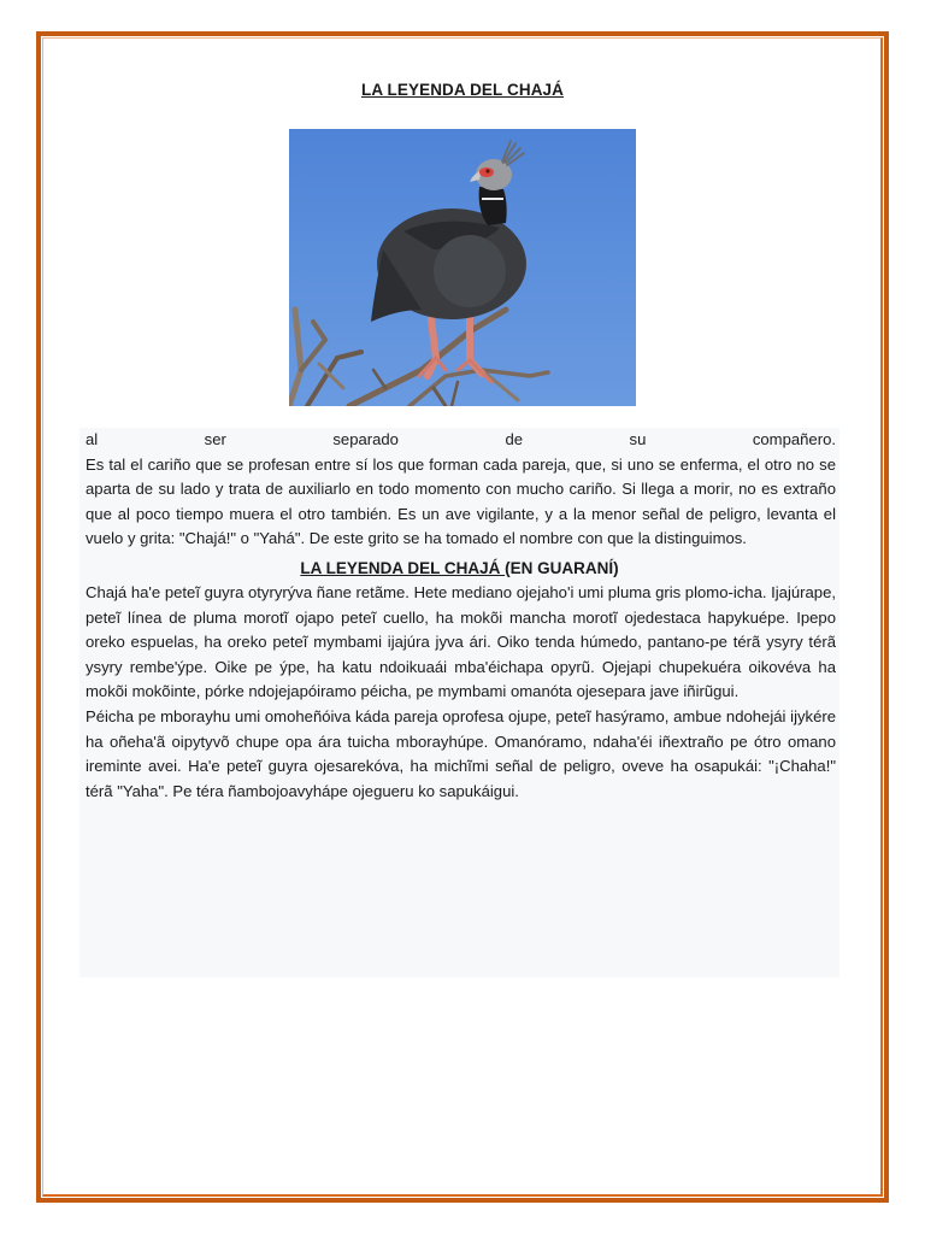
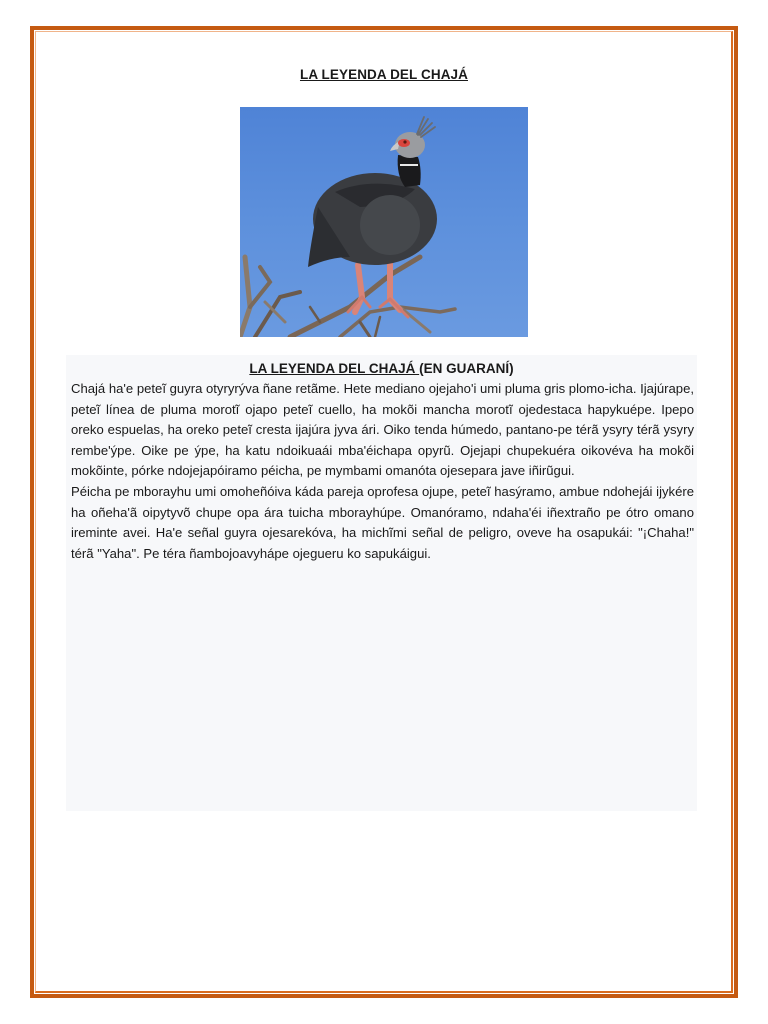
  LA LEYENDA DEL CHAJÁ
- al ser separado de su compañero.
- Es tal el cariño que se profesan entre sí los que forman cada pareja, que, si uno se enferma, el otro no se aparta de su lado y trata de auxiliarlo en todo momento con mucho cariño. Si llega a morir, no es extraño que al poco tiempo muera el otro también. Es un ave vigilante, y a la menor señal de peligro, levanta el vuelo y grita: "Chajá!" o "Yahá". De este grito se ha tomado el nombre con que la distinguimos.
  LA LEYENDA DEL CHAJÁ (EN GUARANÍ)
- Chajá ha'e peteĩ guyra otyryrýva ñane retãme. Hete mediano ojejaho'i umi pluma gris plomo-icha. Ijajúrape, peteĩ línea de pluma morotĩ ojapo peteĩ cuello, ha mokõi mancha morotĩ ojedestaca hapykuépe. Ipepo oreko espuelas, ha oreko peteĩ mymbami ijajúra jyva ári. Oiko tenda húmedo, pantano-pe térã ysyry térã ysyry rembe'ýpe. Oike pe ýpe, ha katu ndoikuaái mba'éichapa opyrũ. Ojejapi chupekuéra oikovéva ha mokõi mokõinte, pórke ndojejapóiramo péicha, pe mymbami omanóta ojesepara jave iñirũgui.
+ Chajá ha'e peteĩ guyra otyryrýva ñane retãme. Hete mediano ojejaho'i umi pluma gris plomo-icha. Ijajúrape, peteĩ línea de pluma morotĩ ojapo peteĩ cuello, ha mokõi mancha morotĩ ojedestaca hapykuépe. Ipepo oreko espuelas, ha oreko peteĩ cresta ijajúra jyva ári. Oiko tenda húmedo, pantano-pe térã ysyry térã ysyry rembe'ýpe. Oike pe ýpe, ha katu ndoikuaái mba'éichapa opyrũ. Ojejapi chupekuéra oikovéva ha mokõi mokõinte, pórke ndojejapóiramo péicha, pe mymbami omanóta ojesepara jave iñirũgui.
- Péicha pe mborayhu umi omoheñóiva káda pareja oprofesa ojupe, peteĩ hasýramo, ambue ndohejái ijykére ha oñeha'ã oipytyvõ chupe opa ára tuicha mborayhúpe. Omanóramo, ndaha'éi iñextraño pe ótro omano ireminte avei. Ha'e peteĩ guyra ojesarekóva, ha michĩmi señal de peligro, oveve ha osapukái: "¡Chaha!" térã "Yaha". Pe téra ñambojoavyhápe ojegueru ko sapukáigui.
+ Péicha pe mborayhu umi omoheñóiva káda pareja oprofesa ojupe, peteĩ hasýramo, ambue ndohejái ijykére ha oñeha'ã oipytyvõ chupe opa ára tuicha mborayhúpe. Omanóramo, ndaha'éi iñextraño pe ótro omano ireminte avei. Ha'e señal guyra ojesarekóva, ha michĩmi señal de peligro, oveve ha osapukái: "¡Chaha!" térã "Yaha". Pe téra ñambojoavyhápe ojegueru ko sapukáigui.
